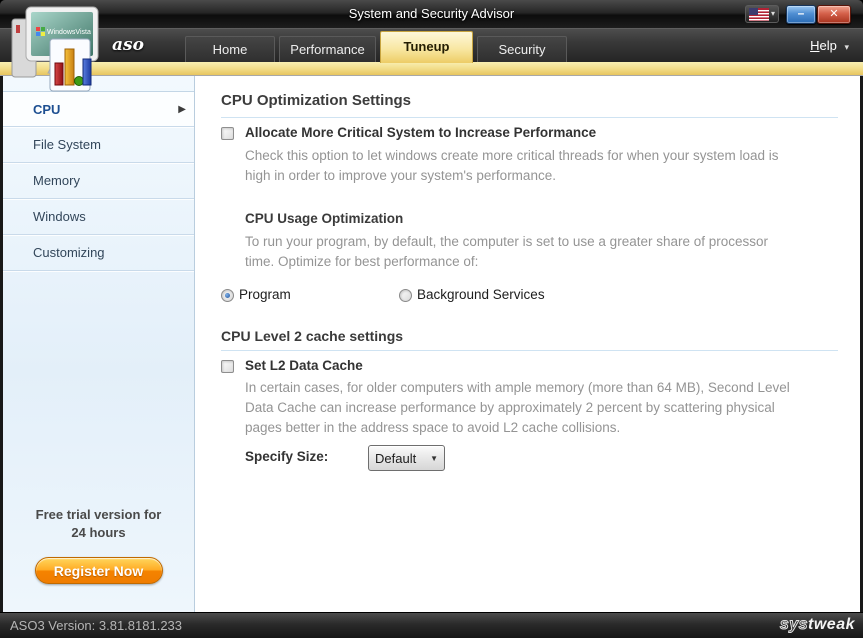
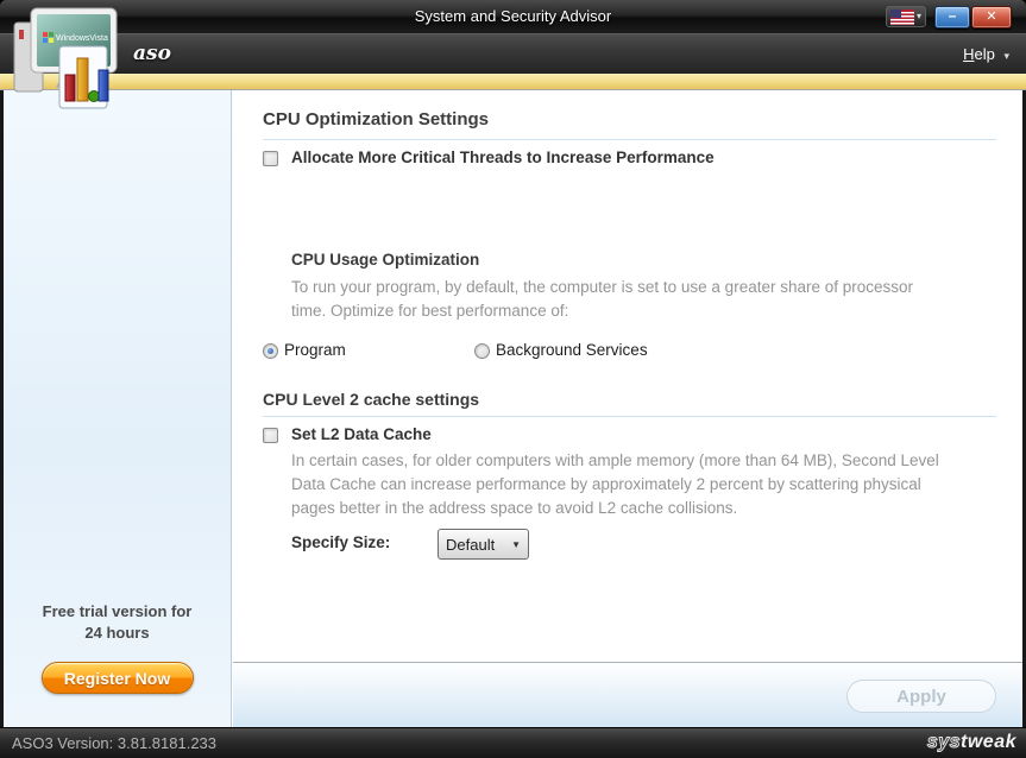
  System and Security Advisor
  ▾
  –
  ✕
  aso
- Home
- Performance
- Tuneup
- Security
  Help ▾
- CPU
- ▶
- File System
- Memory
- Windows
- Customizing
  Free trial version for
  24 hours
  Register Now
  CPU Optimization Settings
- Allocate More Critical System to Increase Performance
+ Allocate More Critical Threads to Increase Performance
- Check this option to let windows create more critical threads for when your system load is
- high in order to improve your system's performance.
  CPU Usage Optimization
  To run your program, by default, the computer is set to use a greater share of processor
  time. Optimize for best performance of:
  Program
  Background Services
  CPU Level 2 cache settings
  Set L2 Data Cache
  In certain cases, for older computers with ample memory (more than 64 MB), Second Level
  Data Cache can increase performance by approximately 2 percent by scattering physical
  pages better in the address space to avoid L2 cache collisions.
  Specify Size:
  Default
  ▼
+ Apply
  ASO3 Version: 3.81.8181.233
  systweak
